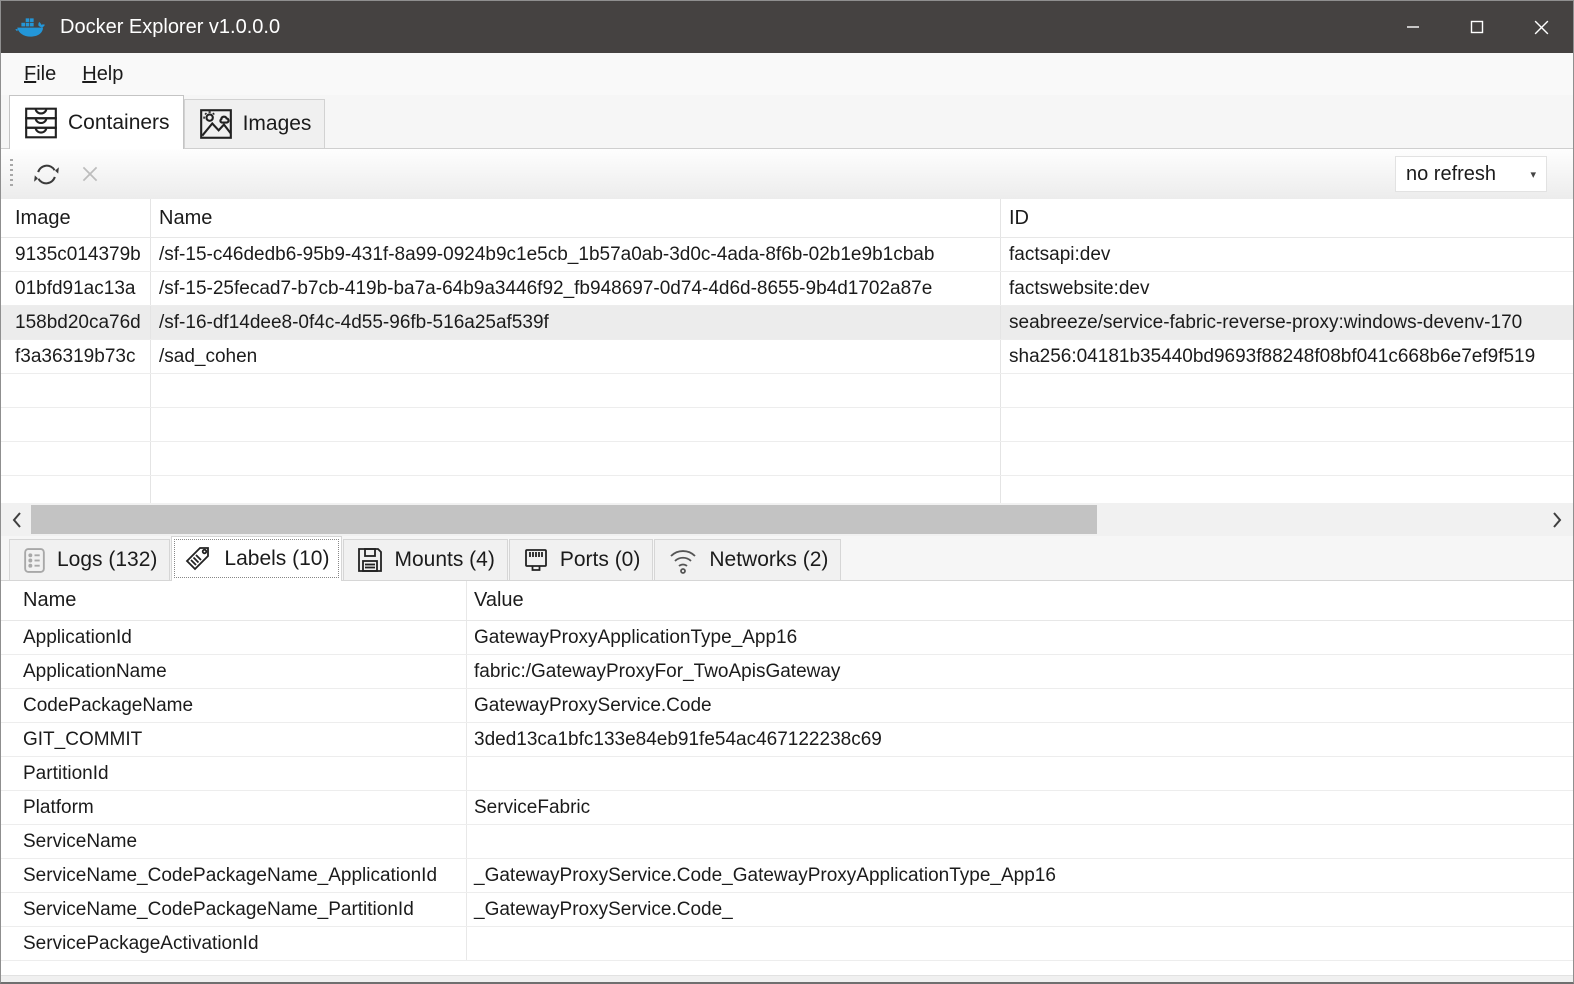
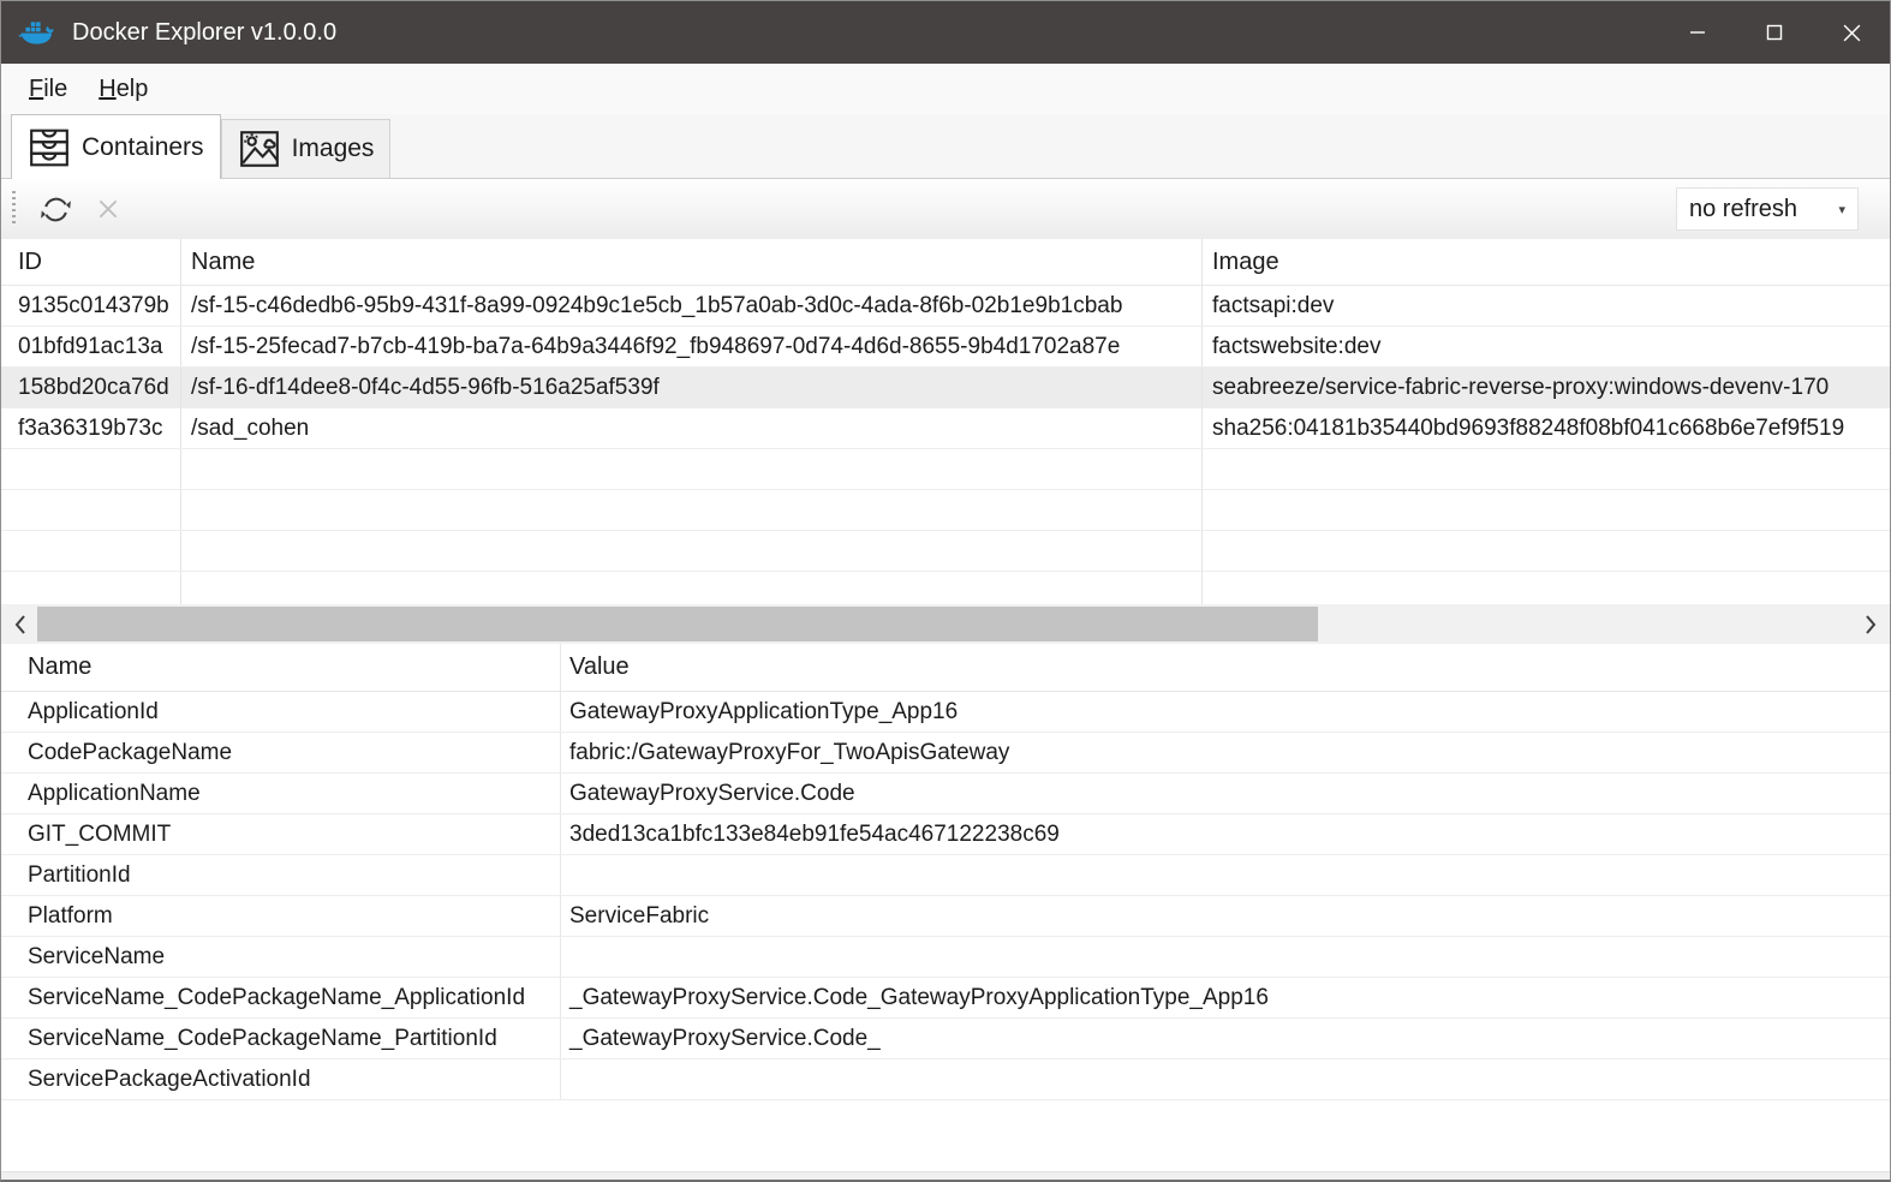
  Docker Explorer v1.0.0.0
  File
  Help
  Containers
  Images
  no refresh
  ▾
- Image
+ ID
  Name
- ID
+ Image
  9135c014379b
  /sf-15-c46dedb6-95b9-431f-8a99-0924b9c1e5cb_1b57a0ab-3d0c-4ada-8f6b-02b1e9b1cbab
  factsapi:dev
  01bfd91ac13a
  /sf-15-25fecad7-b7cb-419b-ba7a-64b9a3446f92_fb948697-0d74-4d6d-8655-9b4d1702a87e
  factswebsite:dev
  158bd20ca76d
  /sf-16-df14dee8-0f4c-4d55-96fb-516a25af539f
  seabreeze/service-fabric-reverse-proxy:windows-devenv-170
  f3a36319b73c
  /sad_cohen
  sha256:04181b35440bd9693f88248f08bf041c668b6e7ef9f519
- Logs (132)
- Labels (10)
- Mounts (4)
- Ports (0)
- Networks (2)
  Name
  Value
  ApplicationId
  GatewayProxyApplicationType_App16
- ApplicationName
+ CodePackageName
  fabric:/GatewayProxyFor_TwoApisGateway
- CodePackageName
+ ApplicationName
  GatewayProxyService.Code
  GIT_COMMIT
  3ded13ca1bfc133e84eb91fe54ac467122238c69
  PartitionId
  Platform
  ServiceFabric
  ServiceName
  ServiceName_CodePackageName_ApplicationId
  _GatewayProxyService.Code_GatewayProxyApplicationType_App16
  ServiceName_CodePackageName_PartitionId
  _GatewayProxyService.Code_
  ServicePackageActivationId
